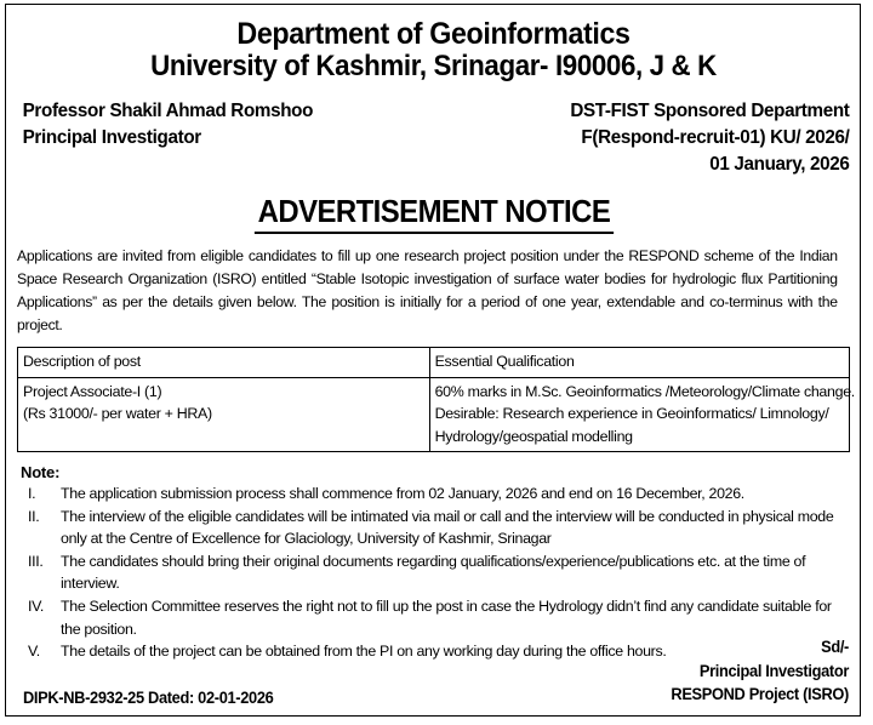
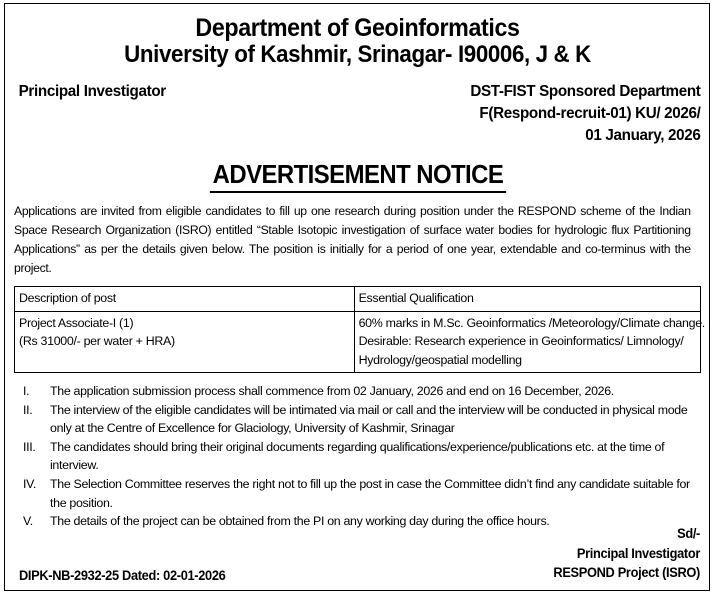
  Department of Geoinformatics
  University of Kashmir, Srinagar- I90006, J & K
- Professor Shakil Ahmad Romshoo
  Principal Investigator
  DST-FIST Sponsored Department
  F(Respond-recruit-01) KU/ 2026/
  01 January, 2026
  ADVERTISEMENT NOTICE
- Applications are invited from eligible candidates to fill up one research project position under the RESPOND scheme of the Indian Space Research Organization (ISRO) entitled “Stable Isotopic investigation of surface water bodies for hydrologic flux Partitioning Applications” as per the details given below. The position is initially for a period of one year, extendable and co-terminus with the project.
+ Applications are invited from eligible candidates to fill up one research during position under the RESPOND scheme of the Indian Space Research Organization (ISRO) entitled “Stable Isotopic investigation of surface water bodies for hydrologic flux Partitioning Applications” as per the details given below. The position is initially for a period of one year, extendable and co-terminus with the project.
  Description of post	Essential Qualification
  Project Associate-I (1) (Rs 31000/- per water + HRA)	60% marks in M.Sc. Geoinformatics /Meteorology/Climate change. Desirable: Research experience in Geoinformatics/ Limnology/ Hydrology/geospatial modelling
- Note:
  I.
  The application submission process shall commence from 02 January, 2026 and end on 16 December, 2026.
  II.
  The interview of the eligible candidates will be intimated via mail or call and the interview will be conducted in physical mode only at the Centre of Excellence for Glaciology, University of Kashmir, Srinagar
  III.
  The candidates should bring their original documents regarding qualifications/experience/publications etc. at the time of interview.
  IV.
- The Selection Committee reserves the right not to fill up the post in case the Hydrology didn’t find any candidate suitable for the position.
+ The Selection Committee reserves the right not to fill up the post in case the Committee didn’t find any candidate suitable for the position.
  V.
  The details of the project can be obtained from the PI on any working day during the office hours.
  Sd/-
  Principal Investigator
  RESPOND Project (ISRO)
  DIPK-NB-2932-25 Dated: 02-01-2026
